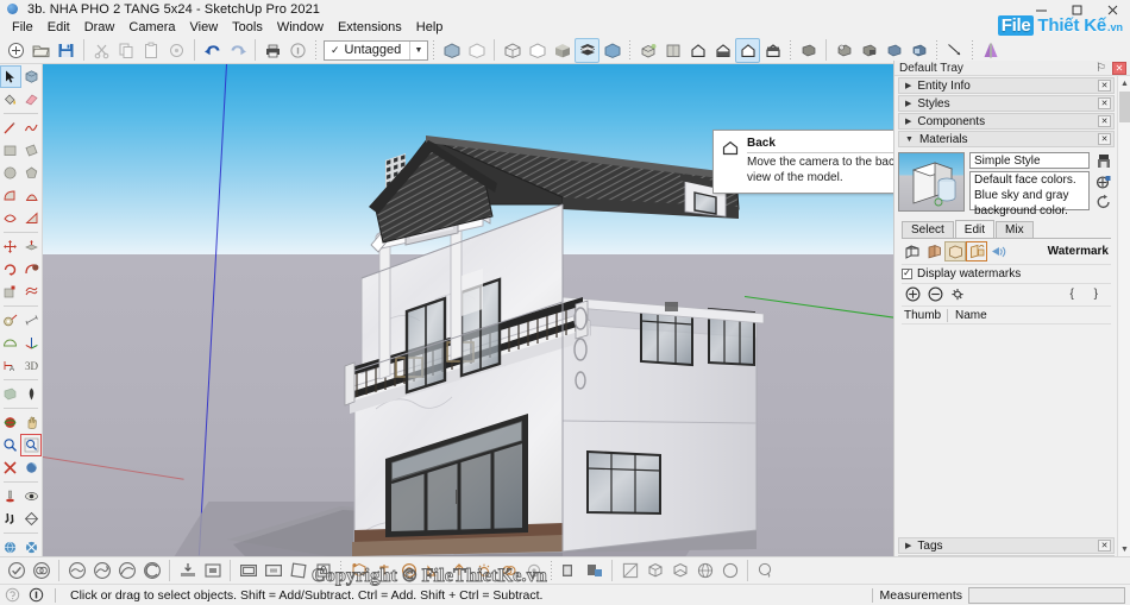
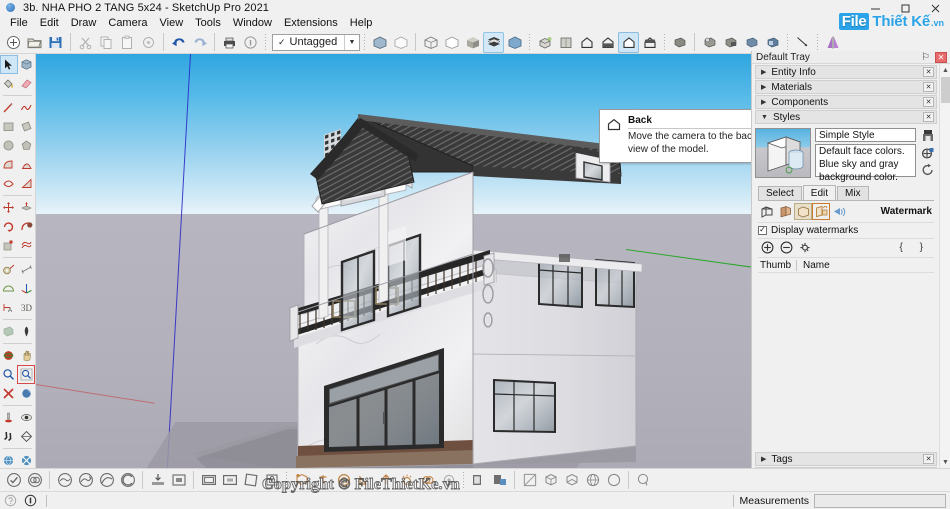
  3b. NHA PHO 2 TANG 5x24 - SketchUp Pro 2021
  File
  Edit
  Draw
  Camera
  View
  Tools
  Window
  Extensions
  Help
  ✓
  Untagged
  3D
  Back
  Move the camera to the bac view of the model.
  Default Tray
  ⚐
  ✕
  Entity Info
- Styles
+ Materials
  Components
- Materials
+ Styles
  Simple Style
  Default face colors. Blue sky and gray background color.
  Select
  Edit
  Mix
  Watermark
  ✓
  Display watermarks
  { }
  Thumb
  Name
  Tags
- Click or drag to select objects. Shift = Add/Subtract. Ctrl = Add. Shift + Ctrl = Subtract.
  Measurements
  Copyright © FileThietKe.vn
  File
  Thiết Kế
  .vn
